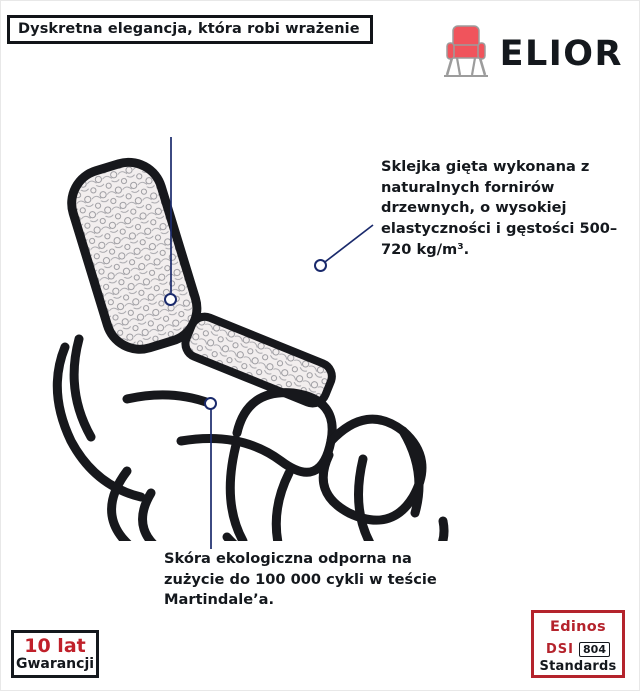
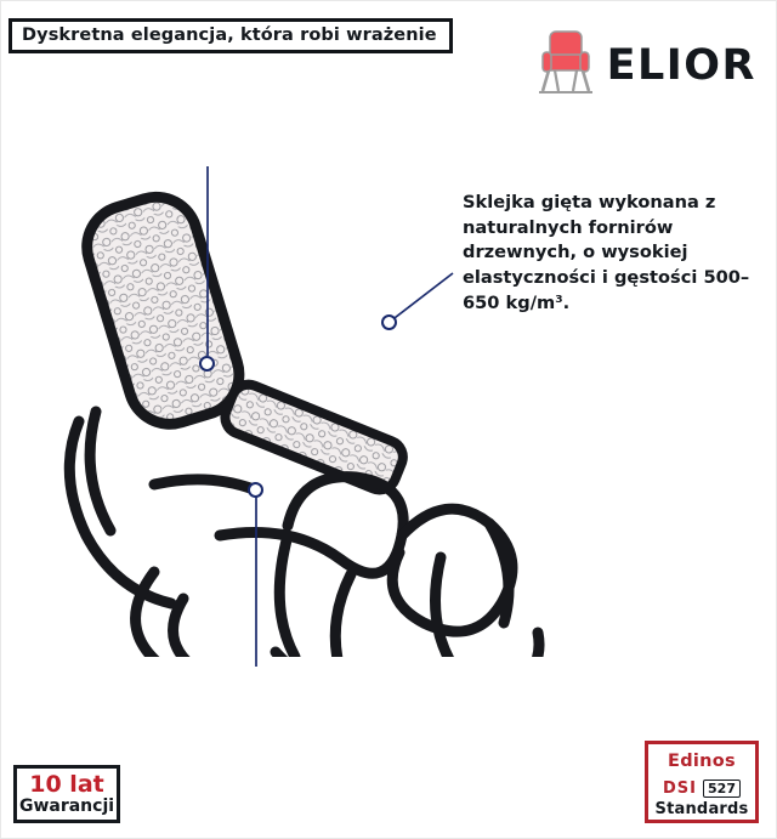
  Dyskretna elegancja, która robi wrażenie
  ELIOR
- Sklejka gięta wykonana z naturalnych fornirów drzewnych, o wysokiej elastyczności i gęstości 500–720 kg/m³.
+ Sklejka gięta wykonana z naturalnych fornirów drzewnych, o wysokiej elastyczności i gęstości 500–650 kg/m³.
- Skóra ekologiczna odporna na zużycie do 100 000 cykli w teście Martindale’a.
  10 lat
  Gwarancji
  Edinos
  DSI
- 804
+ 527
  Standards
